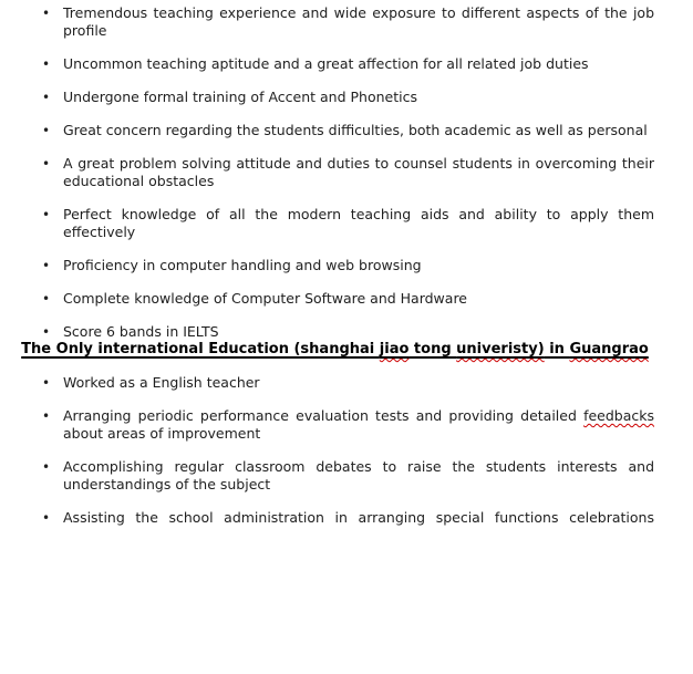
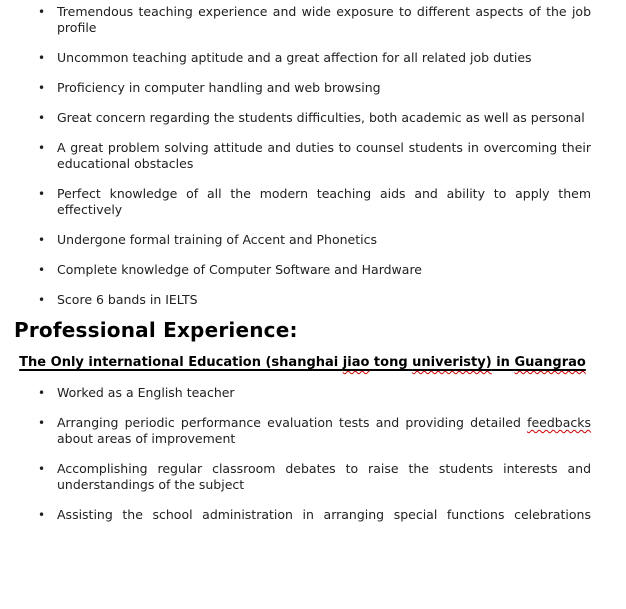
  •
  Tremendous teaching experience and wide exposure to different aspects of the job profile
  •
  Uncommon teaching aptitude and a great affection for all related job duties
  •
- Undergone formal training of Accent and Phonetics
+ Proficiency in computer handling and web browsing
  •
  Great concern regarding the students difficulties, both academic as well as personal
  •
  A great problem solving attitude and duties to counsel students in overcoming their educational obstacles
  •
  Perfect knowledge of all the modern teaching aids and ability to apply them effectively
  •
- Proficiency in computer handling and web browsing
+ Undergone formal training of Accent and Phonetics
  •
  Complete knowledge of Computer Software and Hardware
  •
  Score 6 bands in IELTS
+ Professional Experience:
  The Only international Education (shanghai jiao tong univeristy) in Guangrao
  •
  Worked as a English teacher
  •
  Arranging periodic performance evaluation tests and providing detailed feedbacks about areas of improvement
  •
  Accomplishing regular classroom debates to raise the students interests and understandings of the subject
  •
  Assisting the school administration in arranging special functions celebrations
